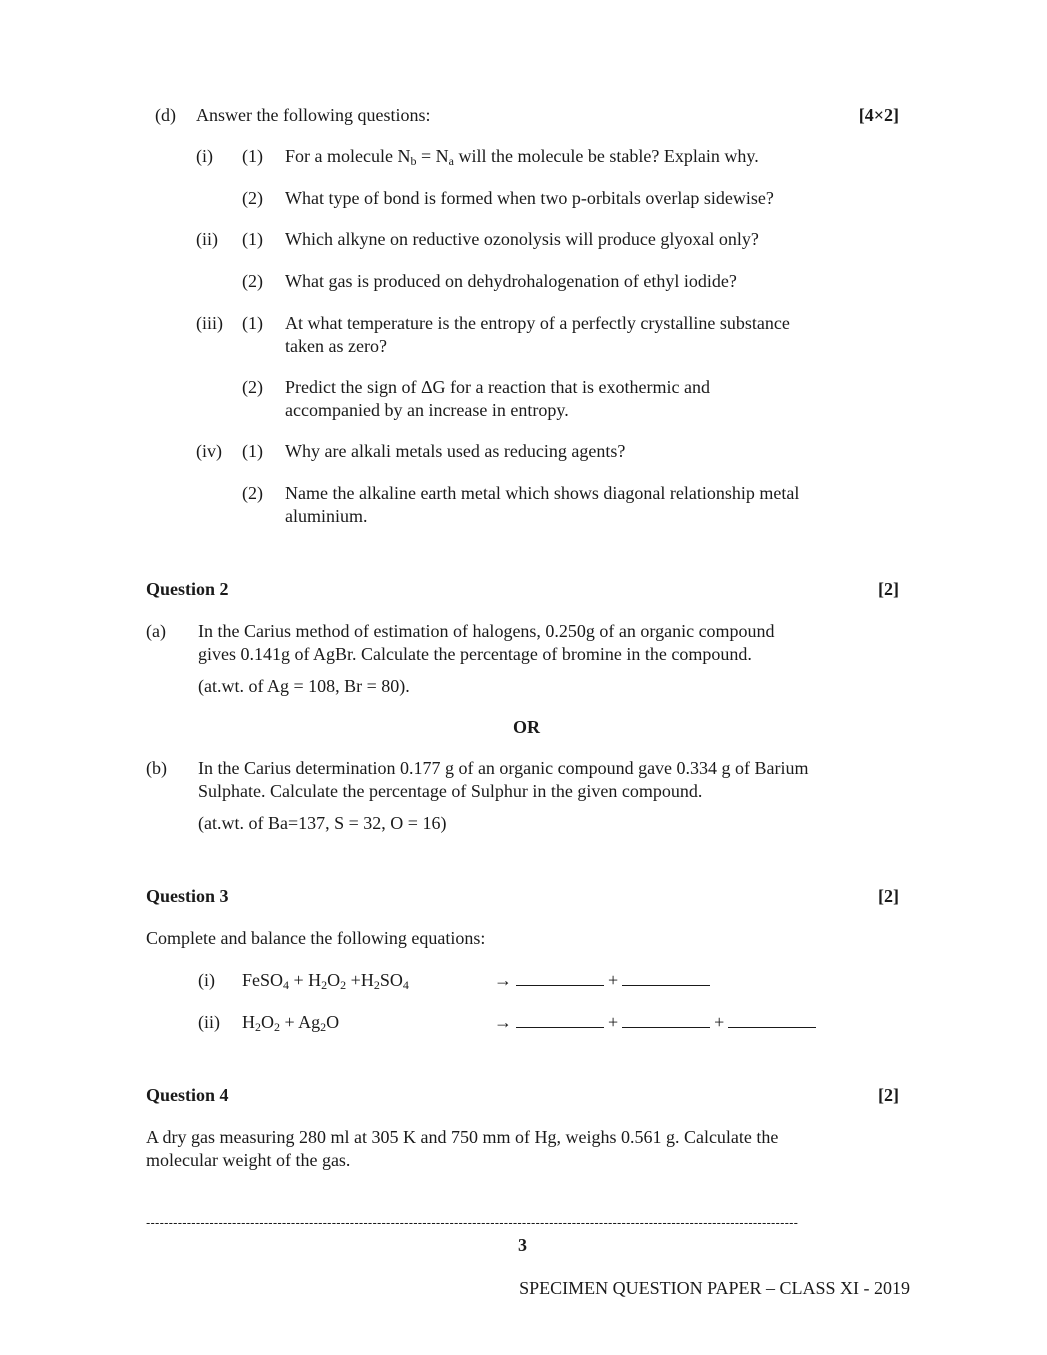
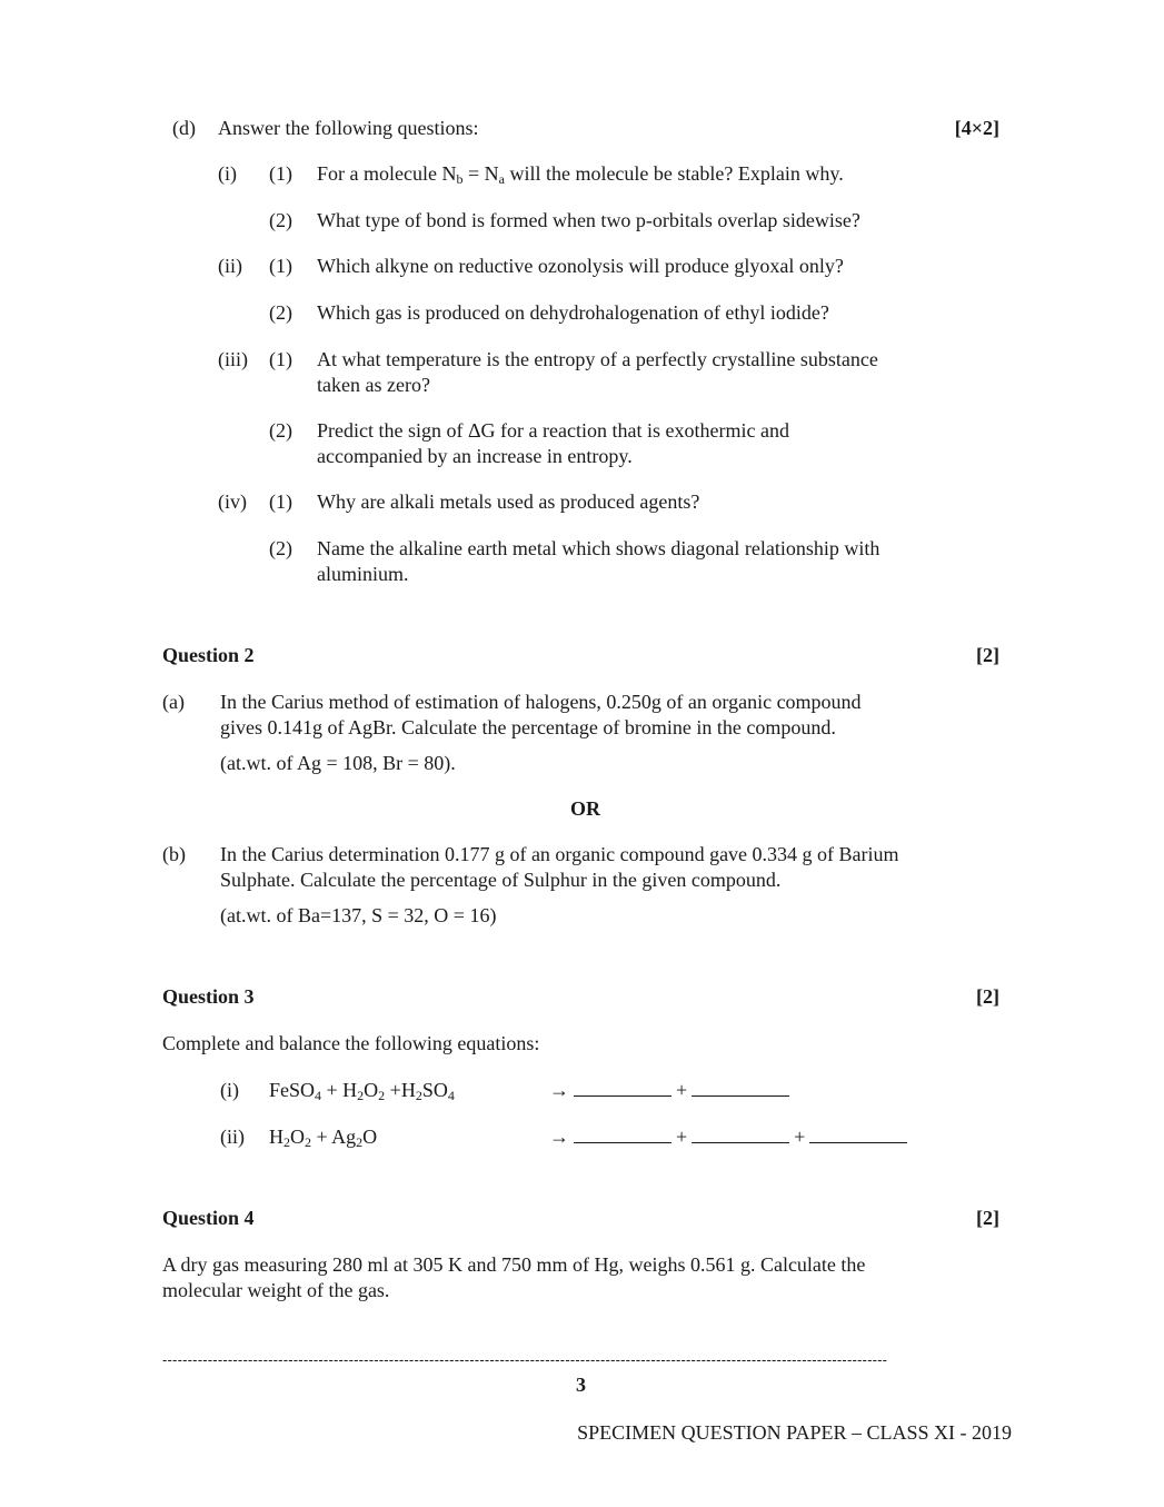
  (d)
  Answer the following questions:
  [4×2]
  (i)
  (1)
  For a molecule Nb = Na will the molecule be stable? Explain why.
  (2)
  What type of bond is formed when two p-orbitals overlap sidewise?
  (ii)
  (1)
  Which alkyne on reductive ozonolysis will produce glyoxal only?
  (2)
- What gas is produced on dehydrohalogenation of ethyl iodide?
+ Which gas is produced on dehydrohalogenation of ethyl iodide?
  (iii)
  (1)
  At what temperature is the entropy of a perfectly crystalline substance
  taken as zero?
  (2)
  Predict the sign of ΔG for a reaction that is exothermic and
  accompanied by an increase in entropy.
  (iv)
  (1)
- Why are alkali metals used as reducing agents?
+ Why are alkali metals used as produced agents?
  (2)
- Name the alkaline earth metal which shows diagonal relationship metal
+ Name the alkaline earth metal which shows diagonal relationship with
  aluminium.
  Question 2
  [2]
  (a)
  In the Carius method of estimation of halogens, 0.250g of an organic compound
  gives 0.141g of AgBr. Calculate the percentage of bromine in the compound.
  (at.wt. of Ag = 108, Br = 80).
  OR
  (b)
  In the Carius determination 0.177 g of an organic compound gave 0.334 g of Barium
  Sulphate. Calculate the percentage of Sulphur in the given compound.
  (at.wt. of Ba=137, S = 32, O = 16)
  Question 3
  [2]
  Complete and balance the following equations:
  (i)
  FeSO4 + H2O2 +H2SO4
  → +
  (ii)
  H2O2 + Ag2O
  → + +
  Question 4
  [2]
  A dry gas measuring 280 ml at 305 K and 750 mm of Hg, weighs 0.561 g. Calculate the
  molecular weight of the gas.
  ------------------------------------------------------------------------------------------------------------------------------------------------
  3
  SPECIMEN QUESTION PAPER – CLASS XI - 2019
